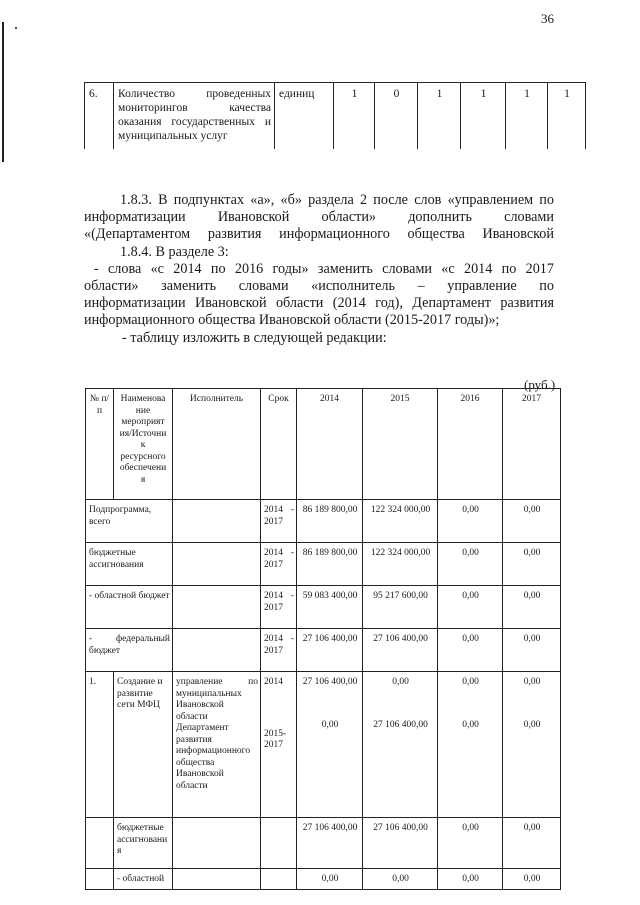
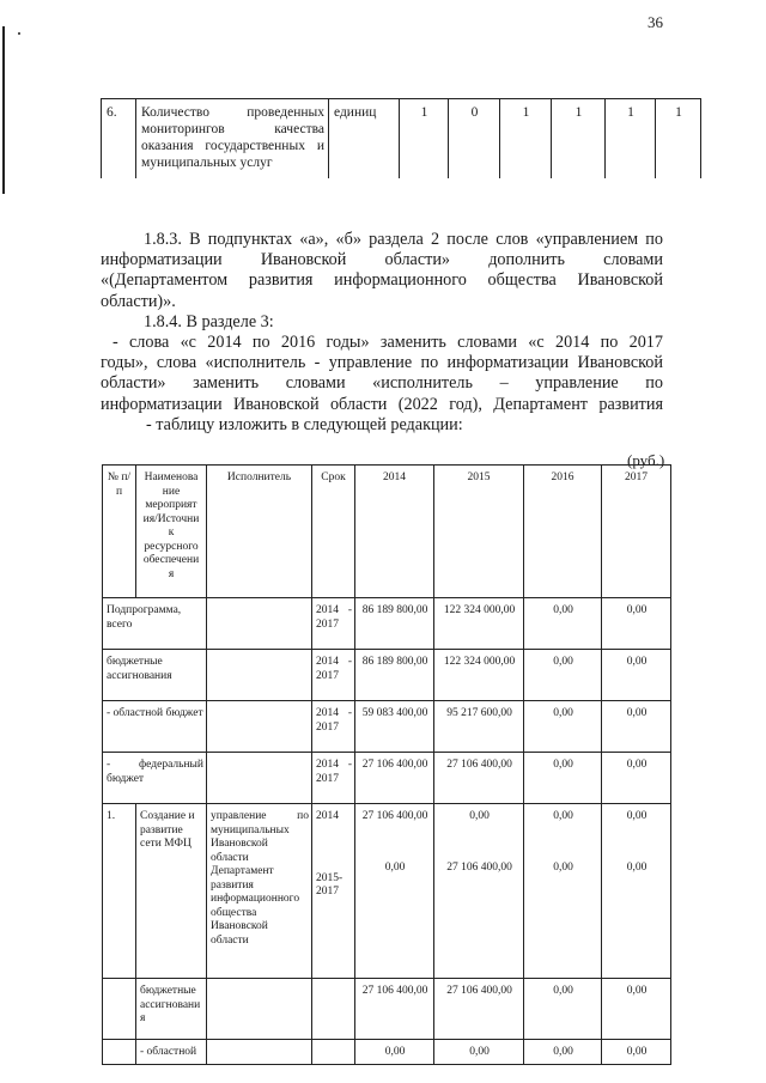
  36
  6.	Количество проведенных мониторингов качества оказания государственных и муниципальных услуг	единиц	1	0	1	1	1	1
  1.8.3. В подпунктах «а», «б» раздела 2 после слов «управлением по
  информатизации Ивановской области» дополнить словами
  «(Департаментом развития информационного общества Ивановской
+ области)».
  1.8.4. В разделе 3:
  - слова «с 2014 по 2016 годы» заменить словами «с 2014 по 2017
+ годы», слова «исполнитель - управление по информатизации Ивановской
  области» заменить словами «исполнитель – управление по
- информатизации Ивановской области (2014 год), Департамент развития
+ информатизации Ивановской области (2022 год), Департамент развития
- информационного общества Ивановской области (2015-2017 годы)»;
  - таблицу изложить в следующей редакции:
  (руб.)
  № п/п	Наименова ние мероприят ия/Источни к ресурсного обеспечени я	Исполнитель	Срок	2014	2015	2016	2017
  Подпрограмма, всего		2014 - 2017	86 189 800,00	122 324 000,00	0,00	0,00
  бюджетные ассигнования		2014 - 2017	86 189 800,00	122 324 000,00	0,00	0,00
  - областной бюджет		2014 - 2017	59 083 400,00	95 217 600,00	0,00	0,00
  - федеральный бюджет		2014 - 2017	27 106 400,00	27 106 400,00	0,00	0,00
  1.	Создание и развитие сети МФЦ	управление по муниципальных Ивановской области Департамент развития информационного общества Ивановской области	2014 2015-2017	27 106 400,00 0,00	0,00 27 106 400,00	0,00 0,00	0,00 0,00
  	бюджетные ассигнования			27 106 400,00	27 106 400,00	0,00	0,00
  	- областной			0,00	0,00	0,00	0,00
